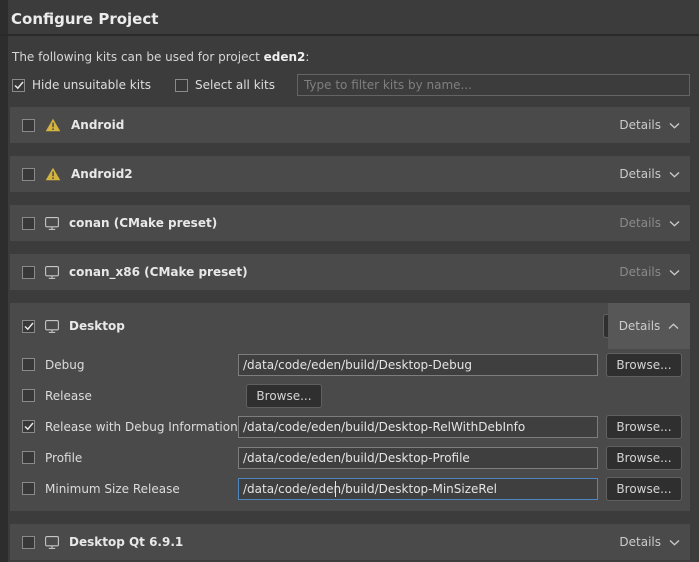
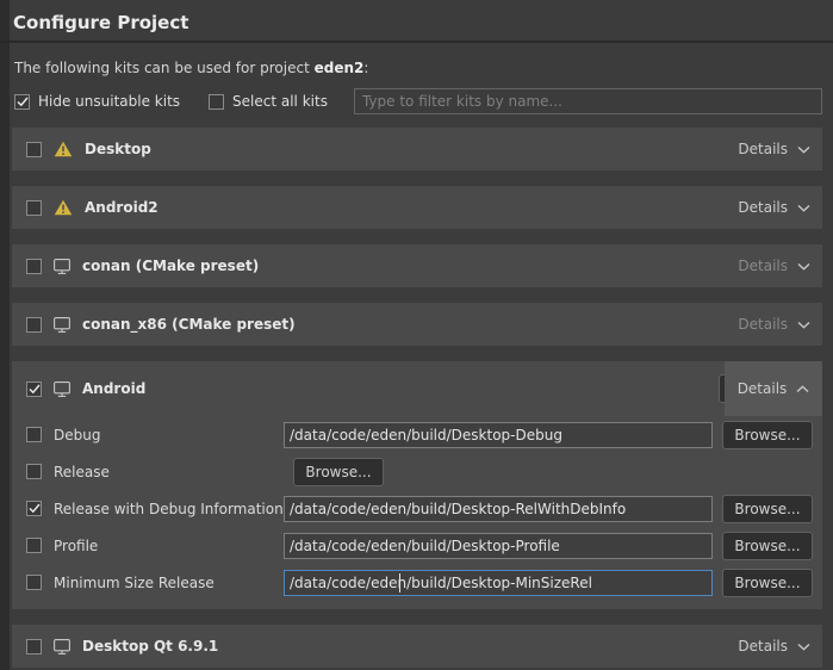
  Configure Project
  The following kits can be used for project eden2:
  Hide unsuitable kits
  Select all kits
  Type to filter kits by name...
- Android
+ Desktop
  Details
  Android2
  Details
  conan (CMake preset)
  Details
  conan_x86 (CMake preset)
  Details
- Desktop
+ Android
  Details
  Debug
  /data/code/eden/build/Desktop-Debug
  Browse...
  Release
  Browse...
  Release with Debug Information
  /data/code/eden/build/Desktop-RelWithDebInfo
  Browse...
  Profile
  /data/code/eden/build/Desktop-Profile
  Browse...
  Minimum Size Release
  /data/code/eden/build/Desktop-MinSizeRel
  Browse...
  Desktop Qt 6.9.1
  Details
